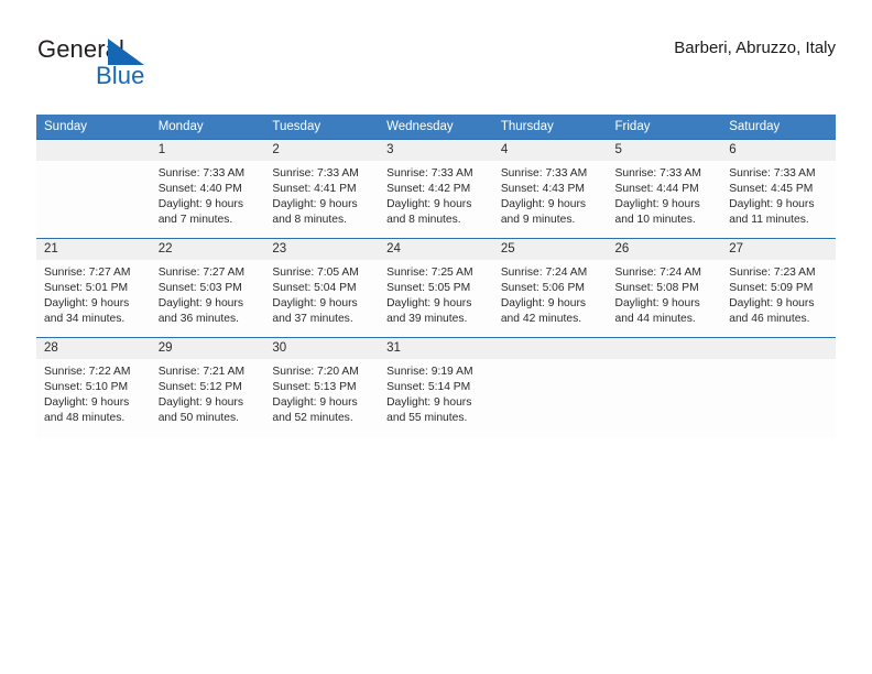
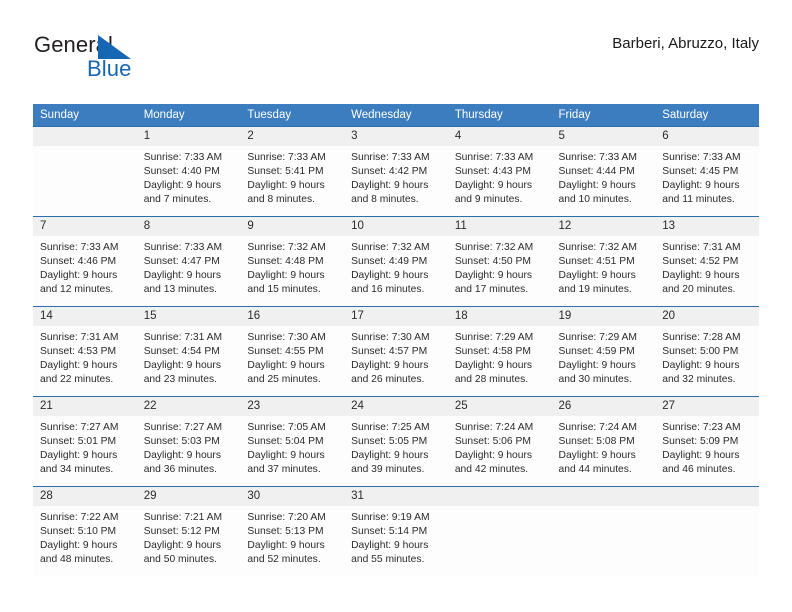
  Gener
  Blue
  Barberi, Abruzzo, Italy
  Sunday	Monday	Tuesday	Wednesday	Thursday	Friday	Saturday
- 	1Sunrise: 7:33 AMSunset: 4:40 PMDaylight: 9 hoursand 7 minutes.	2Sunrise: 7:33 AMSunset: 4:41 PMDaylight: 9 hoursand 8 minutes.	3Sunrise: 7:33 AMSunset: 4:42 PMDaylight: 9 hoursand 8 minutes.	4Sunrise: 7:33 AMSunset: 4:43 PMDaylight: 9 hoursand 9 minutes.	5Sunrise: 7:33 AMSunset: 4:44 PMDaylight: 9 hoursand 10 minutes.	6Sunrise: 7:33 AMSunset: 4:45 PMDaylight: 9 hoursand 11 minutes.
+ 	1Sunrise: 7:33 AMSunset: 4:40 PMDaylight: 9 hoursand 7 minutes.	2Sunrise: 7:33 AMSunset: 5:41 PMDaylight: 9 hoursand 8 minutes.	3Sunrise: 7:33 AMSunset: 4:42 PMDaylight: 9 hoursand 8 minutes.	4Sunrise: 7:33 AMSunset: 4:43 PMDaylight: 9 hoursand 9 minutes.	5Sunrise: 7:33 AMSunset: 4:44 PMDaylight: 9 hoursand 10 minutes.	6Sunrise: 7:33 AMSunset: 4:45 PMDaylight: 9 hoursand 11 minutes.
+ 7Sunrise: 7:33 AMSunset: 4:46 PMDaylight: 9 hoursand 12 minutes.	8Sunrise: 7:33 AMSunset: 4:47 PMDaylight: 9 hoursand 13 minutes.	9Sunrise: 7:32 AMSunset: 4:48 PMDaylight: 9 hoursand 15 minutes.	10Sunrise: 7:32 AMSunset: 4:49 PMDaylight: 9 hoursand 16 minutes.	11Sunrise: 7:32 AMSunset: 4:50 PMDaylight: 9 hoursand 17 minutes.	12Sunrise: 7:32 AMSunset: 4:51 PMDaylight: 9 hoursand 19 minutes.	13Sunrise: 7:31 AMSunset: 4:52 PMDaylight: 9 hoursand 20 minutes.
+ 14Sunrise: 7:31 AMSunset: 4:53 PMDaylight: 9 hoursand 22 minutes.	15Sunrise: 7:31 AMSunset: 4:54 PMDaylight: 9 hoursand 23 minutes.	16Sunrise: 7:30 AMSunset: 4:55 PMDaylight: 9 hoursand 25 minutes.	17Sunrise: 7:30 AMSunset: 4:57 PMDaylight: 9 hoursand 26 minutes.	18Sunrise: 7:29 AMSunset: 4:58 PMDaylight: 9 hoursand 28 minutes.	19Sunrise: 7:29 AMSunset: 4:59 PMDaylight: 9 hoursand 30 minutes.	20Sunrise: 7:28 AMSunset: 5:00 PMDaylight: 9 hoursand 32 minutes.
  21Sunrise: 7:27 AMSunset: 5:01 PMDaylight: 9 hoursand 34 minutes.	22Sunrise: 7:27 AMSunset: 5:03 PMDaylight: 9 hoursand 36 minutes.	23Sunrise: 7:05 AMSunset: 5:04 PMDaylight: 9 hoursand 37 minutes.	24Sunrise: 7:25 AMSunset: 5:05 PMDaylight: 9 hoursand 39 minutes.	25Sunrise: 7:24 AMSunset: 5:06 PMDaylight: 9 hoursand 42 minutes.	26Sunrise: 7:24 AMSunset: 5:08 PMDaylight: 9 hoursand 44 minutes.	27Sunrise: 7:23 AMSunset: 5:09 PMDaylight: 9 hoursand 46 minutes.
  28Sunrise: 7:22 AMSunset: 5:10 PMDaylight: 9 hoursand 48 minutes.	29Sunrise: 7:21 AMSunset: 5:12 PMDaylight: 9 hoursand 50 minutes.	30Sunrise: 7:20 AMSunset: 5:13 PMDaylight: 9 hoursand 52 minutes.	31Sunrise: 9:19 AMSunset: 5:14 PMDaylight: 9 hoursand 55 minutes.
